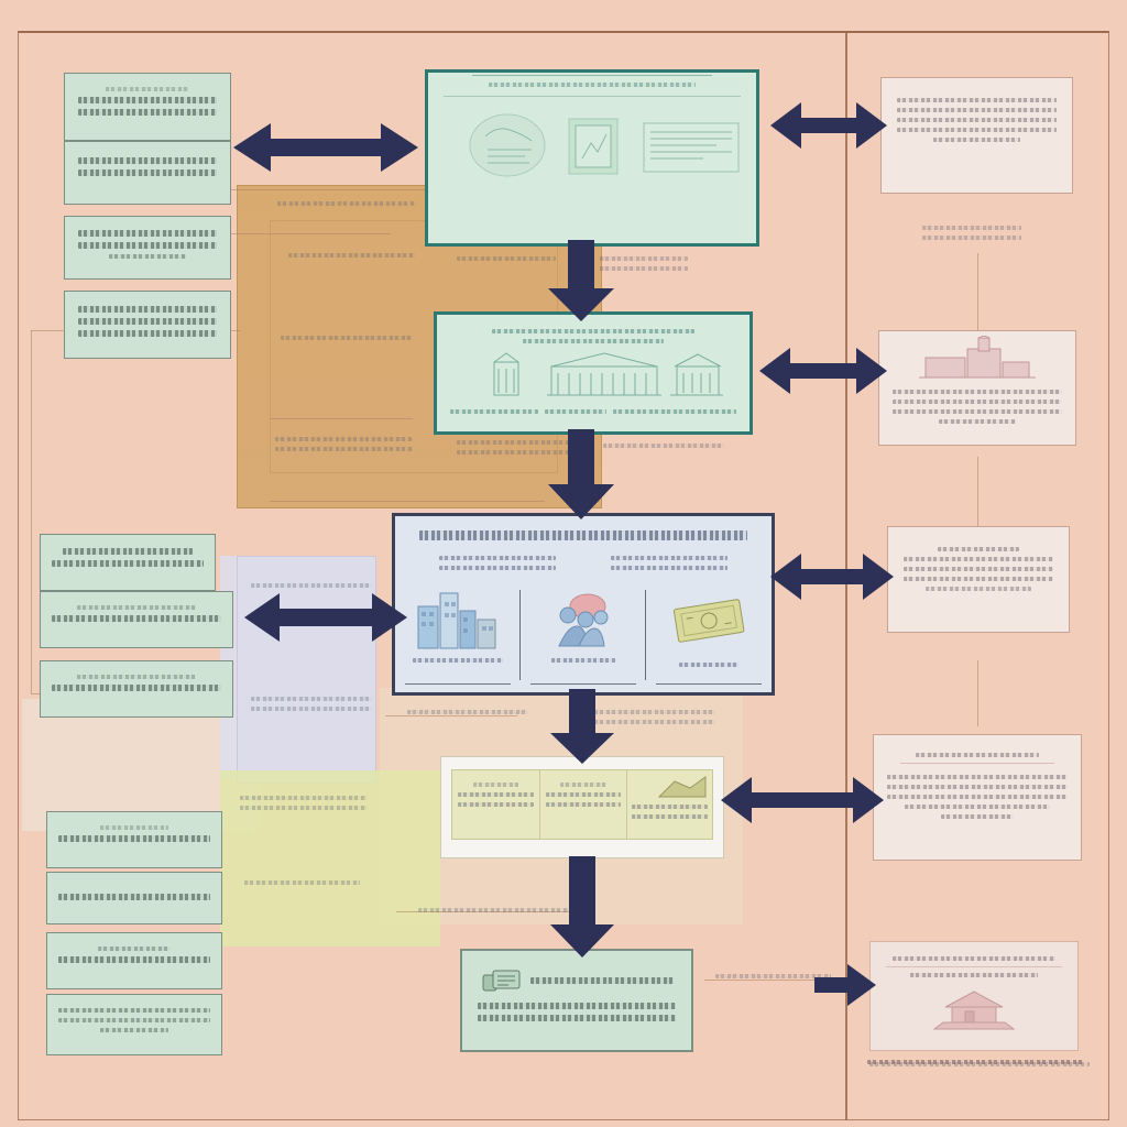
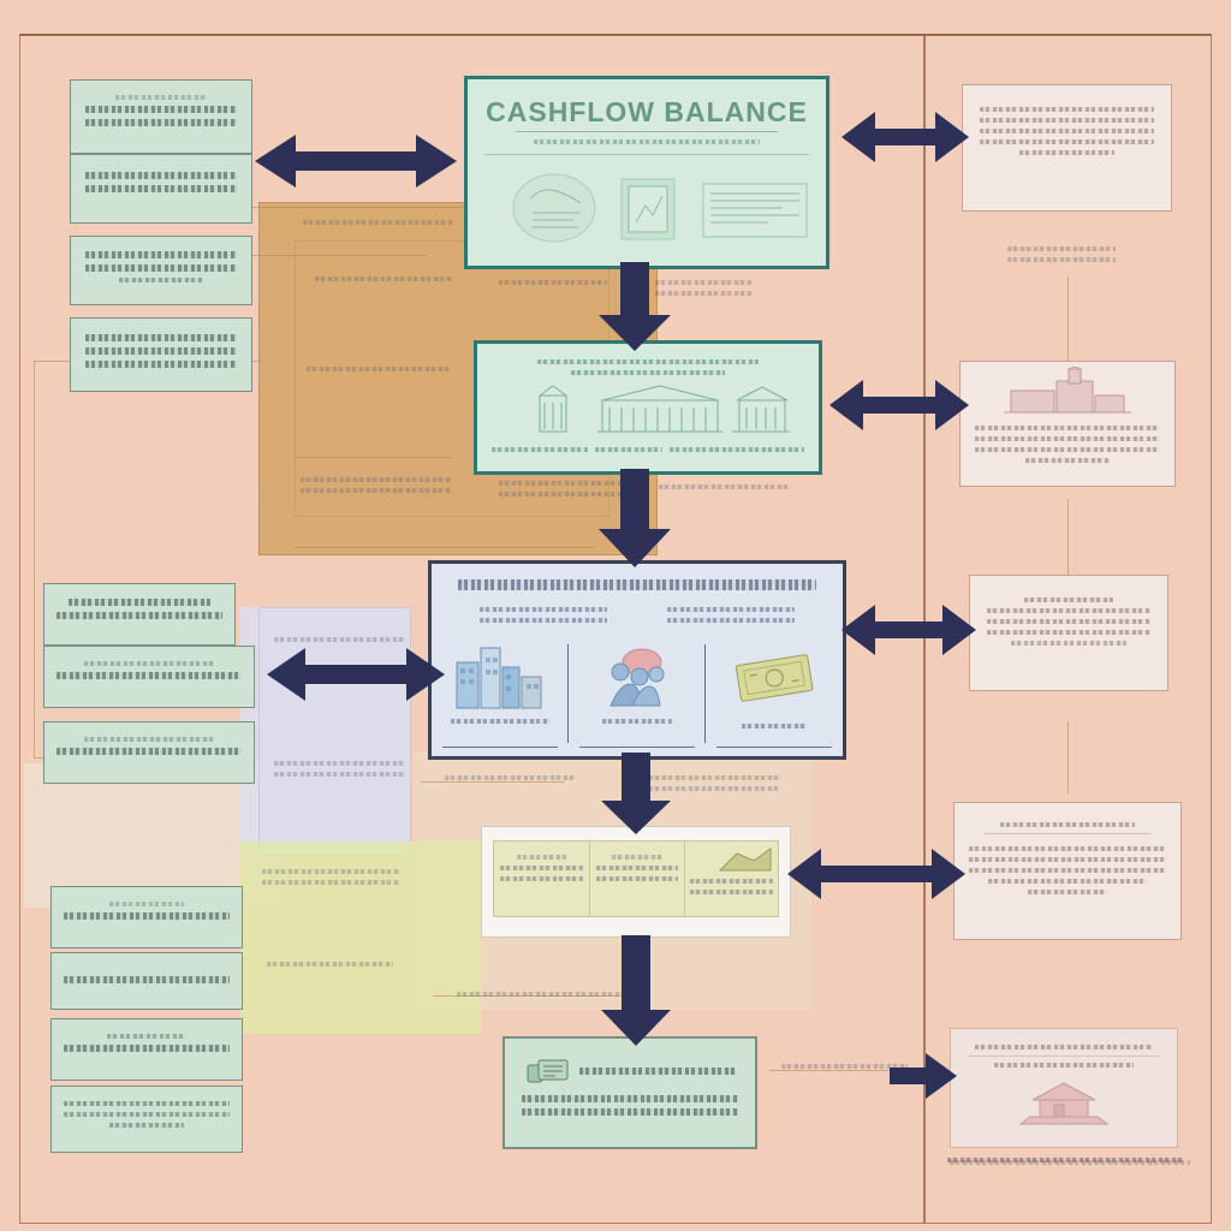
+ CASHFLOW BALANCE
